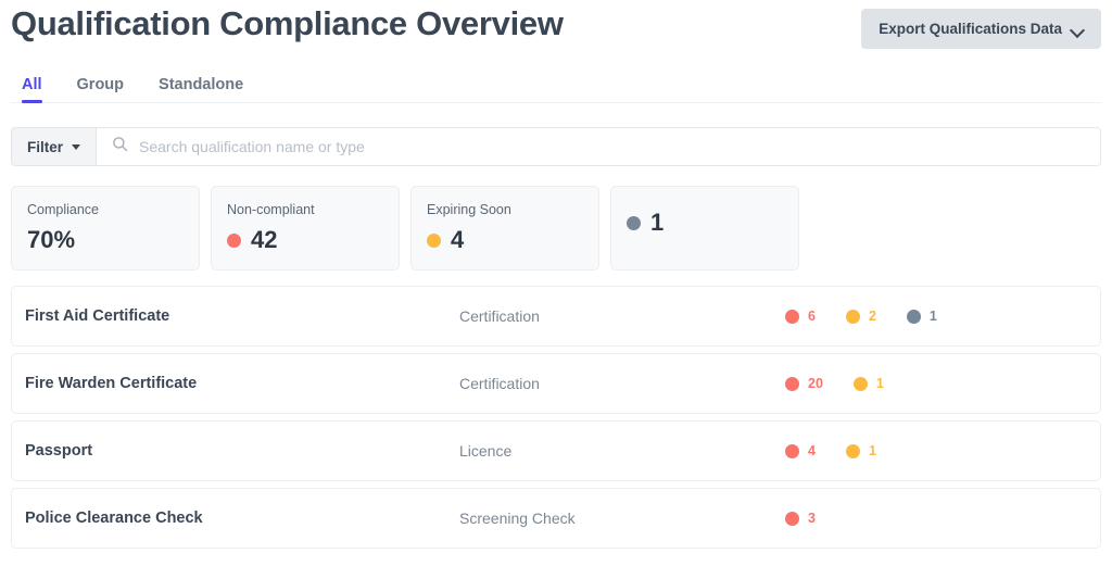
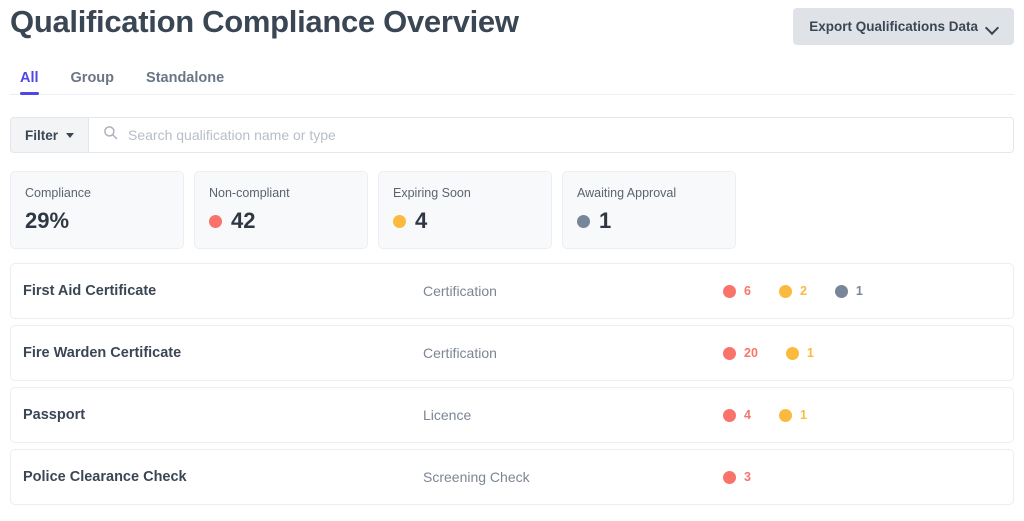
  Qualification Compliance Overview
  Export Qualifications Data
  All
  Group
  Standalone
  Filter
  Search qualification name or type
  Compliance
- 70%
+ 29%
  Non-compliant
  42
  Expiring Soon
  4
+ Awaiting Approval
  1
  First Aid Certificate
  Certification
  6
  2
  1
  Fire Warden Certificate
  Certification
  20
  1
  Passport
  Licence
  4
  1
  Police Clearance Check
  Screening Check
  3
